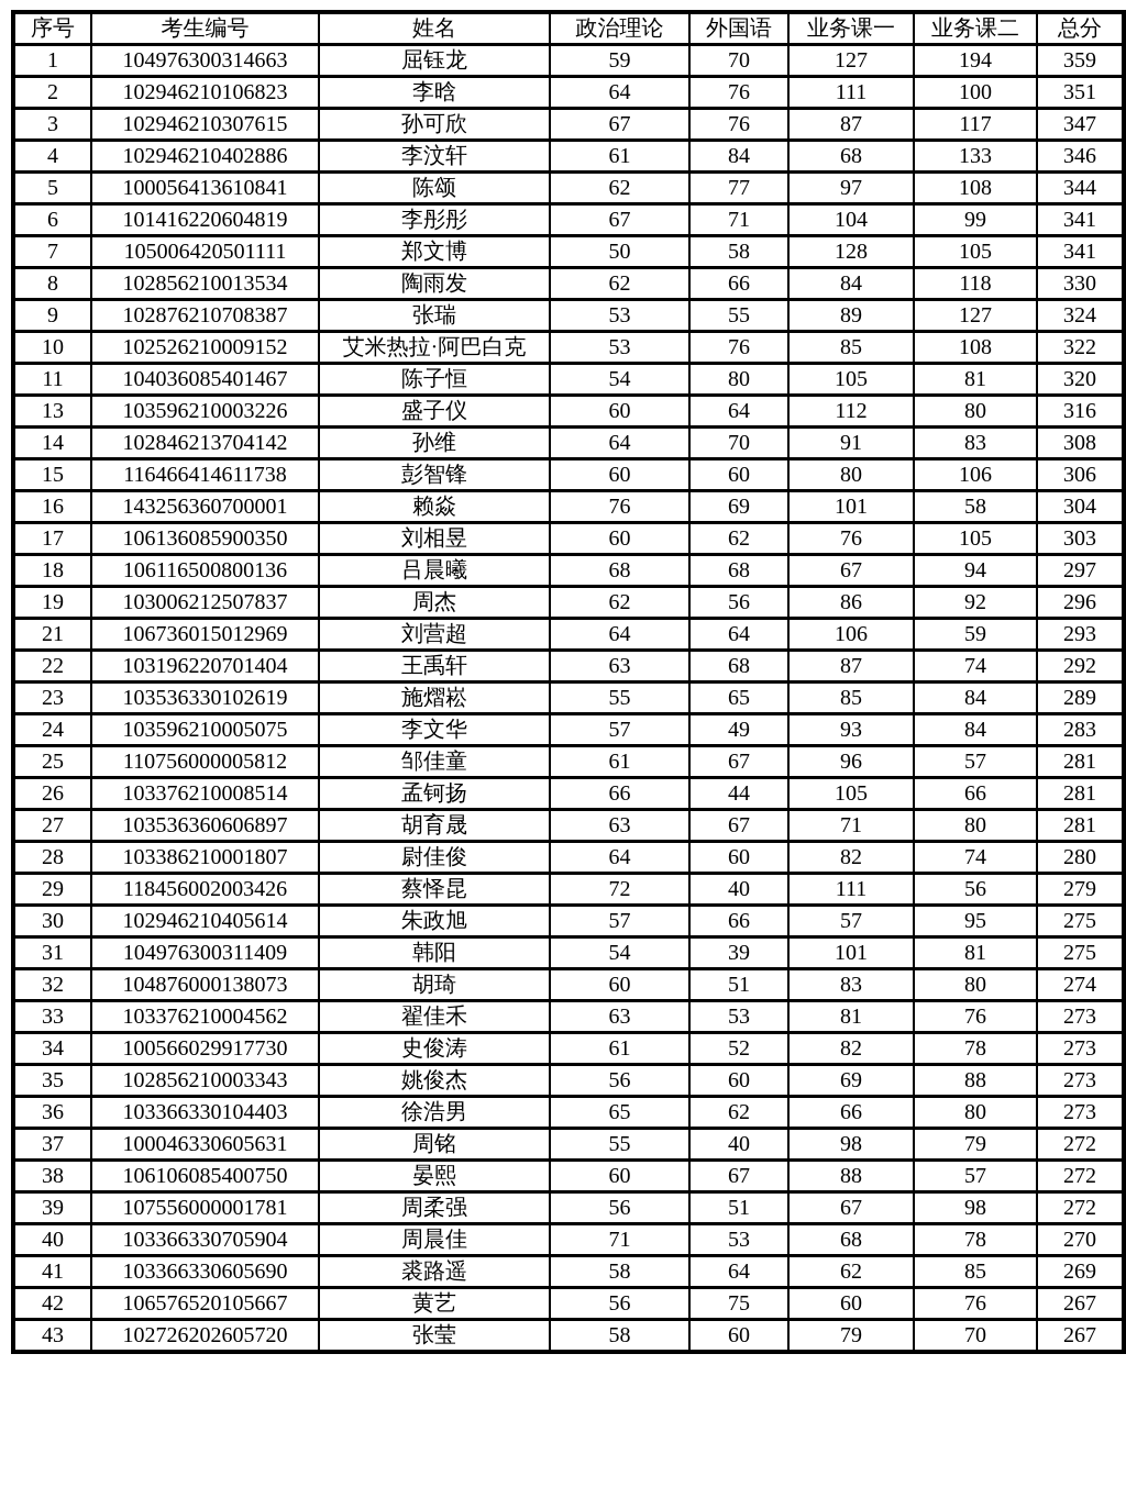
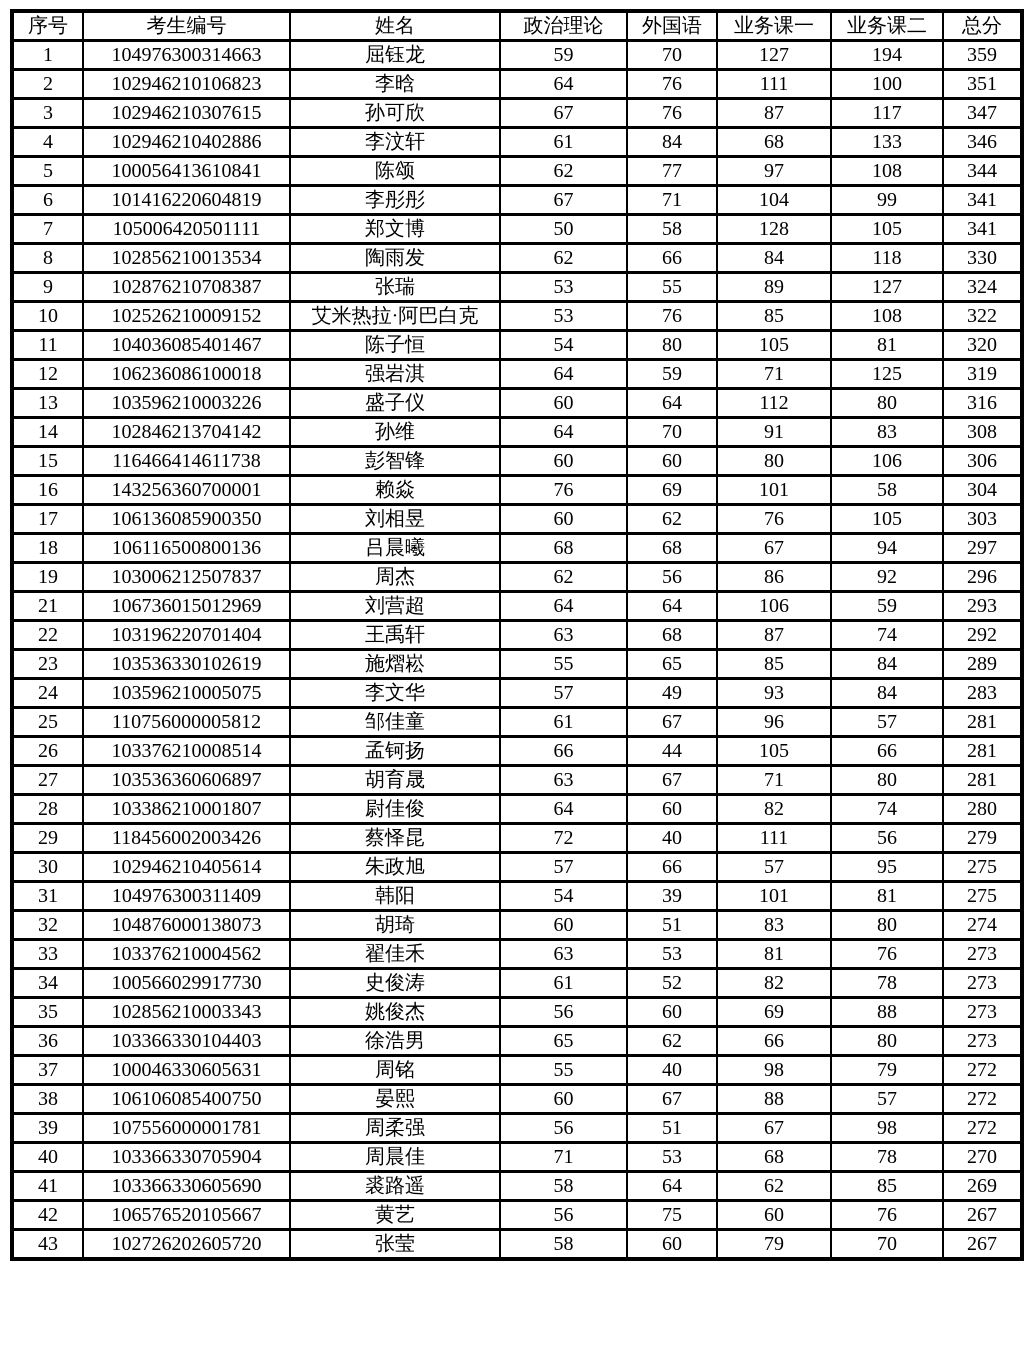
  序号	考生编号	姓名	政治理论	外国语	业务课一	业务课二	总分
  1	104976300314663	屈钰龙	59	70	127	194	359
  2	102946210106823	李晗	64	76	111	100	351
  3	102946210307615	孙可欣	67	76	87	117	347
  4	102946210402886	李汶轩	61	84	68	133	346
  5	100056413610841	陈颂	62	77	97	108	344
  6	101416220604819	李彤彤	67	71	104	99	341
  7	105006420501111	郑文博	50	58	128	105	341
  8	102856210013534	陶雨发	62	66	84	118	330
  9	102876210708387	张瑞	53	55	89	127	324
  10	102526210009152	艾米热拉·阿巴白克	53	76	85	108	322
  11	104036085401467	陈子恒	54	80	105	81	320
+ 12	106236086100018	强岩淇	64	59	71	125	319
  13	103596210003226	盛子仪	60	64	112	80	316
  14	102846213704142	孙维	64	70	91	83	308
  15	116466414611738	彭智锋	60	60	80	106	306
  16	143256360700001	赖焱	76	69	101	58	304
  17	106136085900350	刘相昱	60	62	76	105	303
  18	106116500800136	吕晨曦	68	68	67	94	297
  19	103006212507837	周杰	62	56	86	92	296
  21	106736015012969	刘营超	64	64	106	59	293
  22	103196220701404	王禹轩	63	68	87	74	292
  23	103536330102619	施熠崧	55	65	85	84	289
  24	103596210005075	李文华	57	49	93	84	283
  25	110756000005812	邹佳童	61	67	96	57	281
  26	103376210008514	孟钶扬	66	44	105	66	281
  27	103536360606897	胡育晟	63	67	71	80	281
  28	103386210001807	尉佳俊	64	60	82	74	280
  29	118456002003426	蔡怿昆	72	40	111	56	279
  30	102946210405614	朱政旭	57	66	57	95	275
  31	104976300311409	韩阳	54	39	101	81	275
  32	104876000138073	胡琦	60	51	83	80	274
  33	103376210004562	翟佳禾	63	53	81	76	273
  34	100566029917730	史俊涛	61	52	82	78	273
  35	102856210003343	姚俊杰	56	60	69	88	273
  36	103366330104403	徐浩男	65	62	66	80	273
  37	100046330605631	周铭	55	40	98	79	272
  38	106106085400750	晏熙	60	67	88	57	272
  39	107556000001781	周柔强	56	51	67	98	272
  40	103366330705904	周晨佳	71	53	68	78	270
  41	103366330605690	裘路遥	58	64	62	85	269
  42	106576520105667	黄艺	56	75	60	76	267
  43	102726202605720	张莹	58	60	79	70	267
